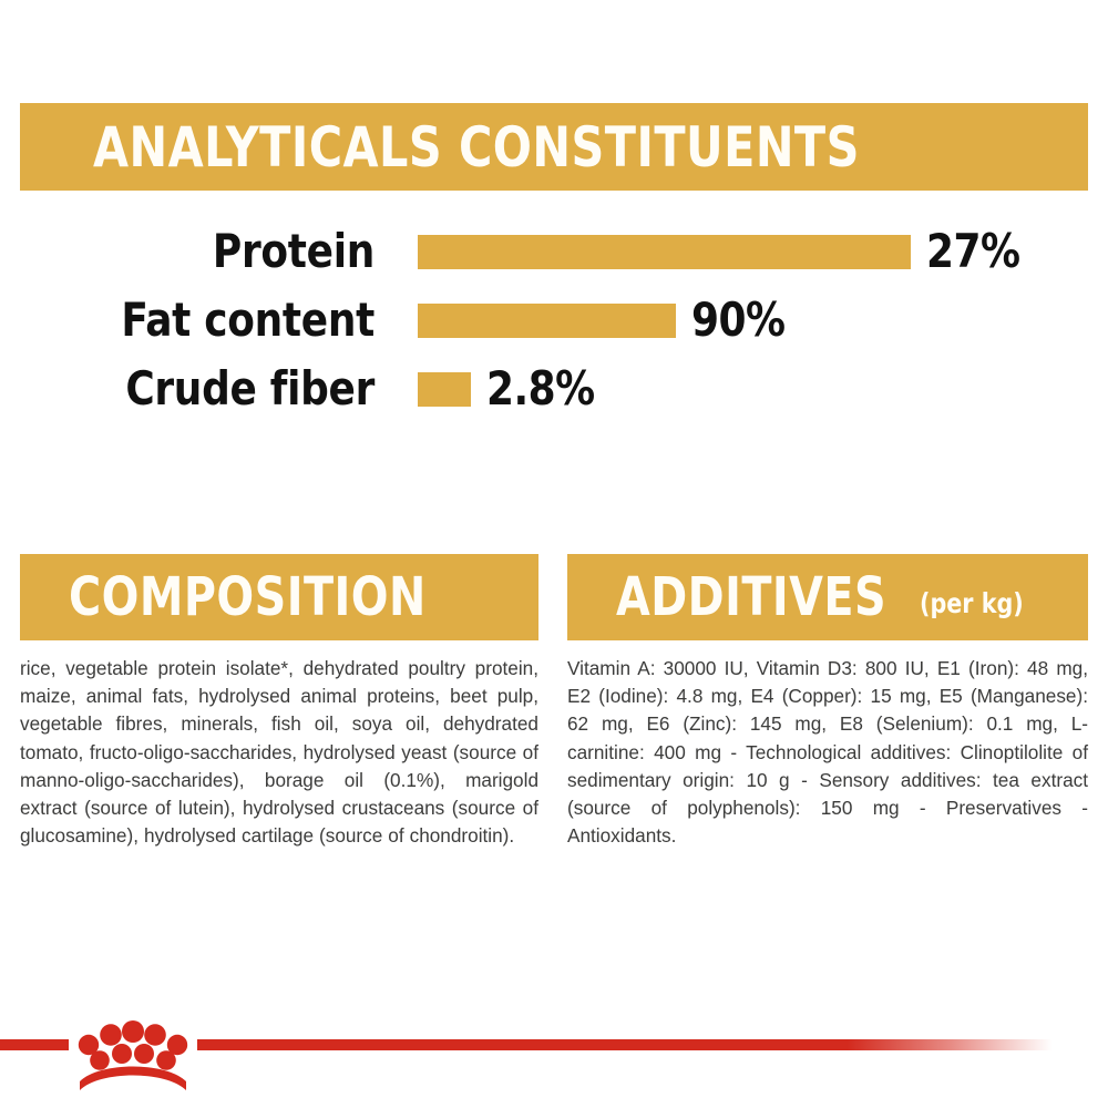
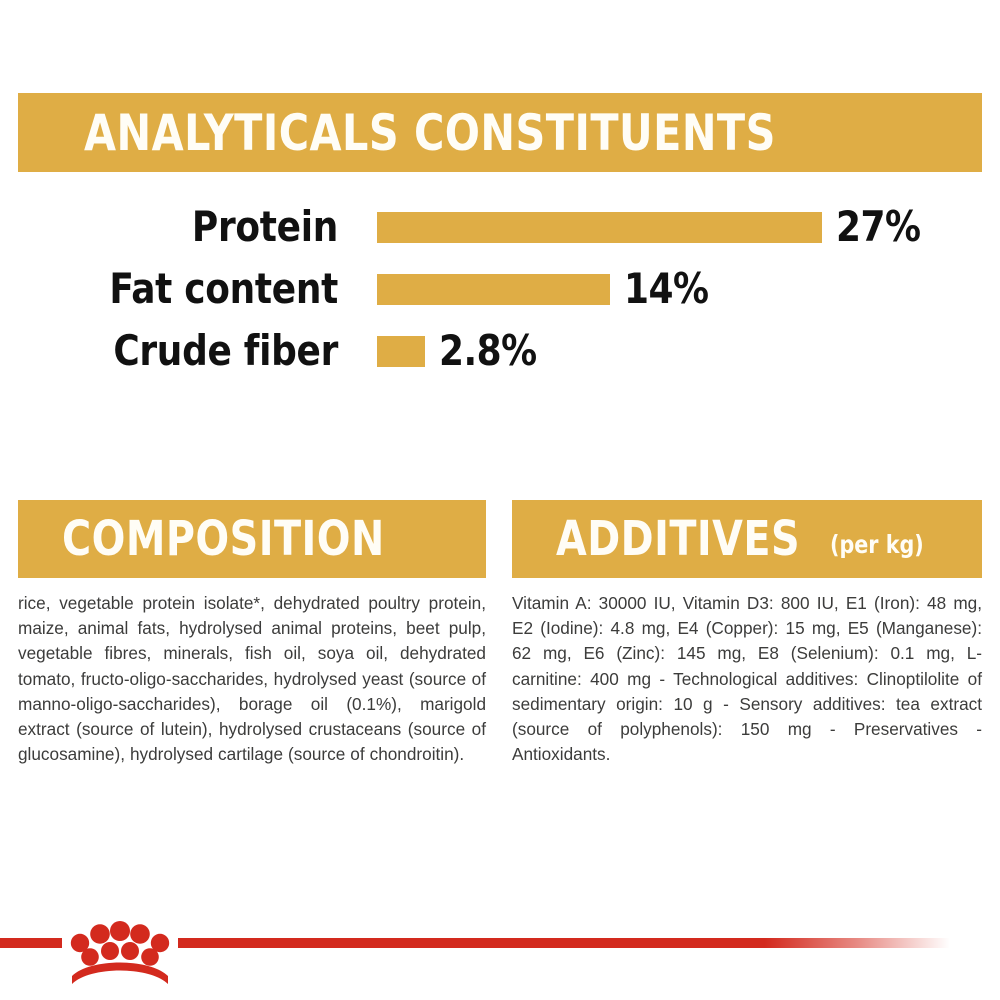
  ANALYTICALS CONSTITUENTS
  Protein
  27%
  Fat content
- 90%
+ 14%
  Crude fiber
  2.8%
  COMPOSITION
  rice, vegetable protein isolate*, dehydrated poultry protein, maize, animal fats, hydrolysed animal proteins, beet pulp, vegetable fibres, minerals, fish oil, soya oil, dehydrated tomato, fructo-oligo-saccharides, hydrolysed yeast (source of manno-oligo-saccharides), borage oil (0.1%), marigold extract (source of lutein), hydrolysed crustaceans (source of glucosamine), hydrolysed cartilage (source of chondroitin).
  ADDITIVES
  (per kg)
  Vitamin A: 30000 IU, Vitamin D3: 800 IU, E1 (Iron): 48 mg, E2 (Iodine): 4.8 mg, E4 (Copper): 15 mg, E5 (Manganese): 62 mg, E6 (Zinc): 145 mg, E8 (Selenium): 0.1 mg, L-carnitine: 400 mg - Technological additives: Clinoptilolite of sedimentary origin: 10 g - Sensory additives: tea extract (source of polyphenols): 150 mg - Preservatives - Antioxidants.
